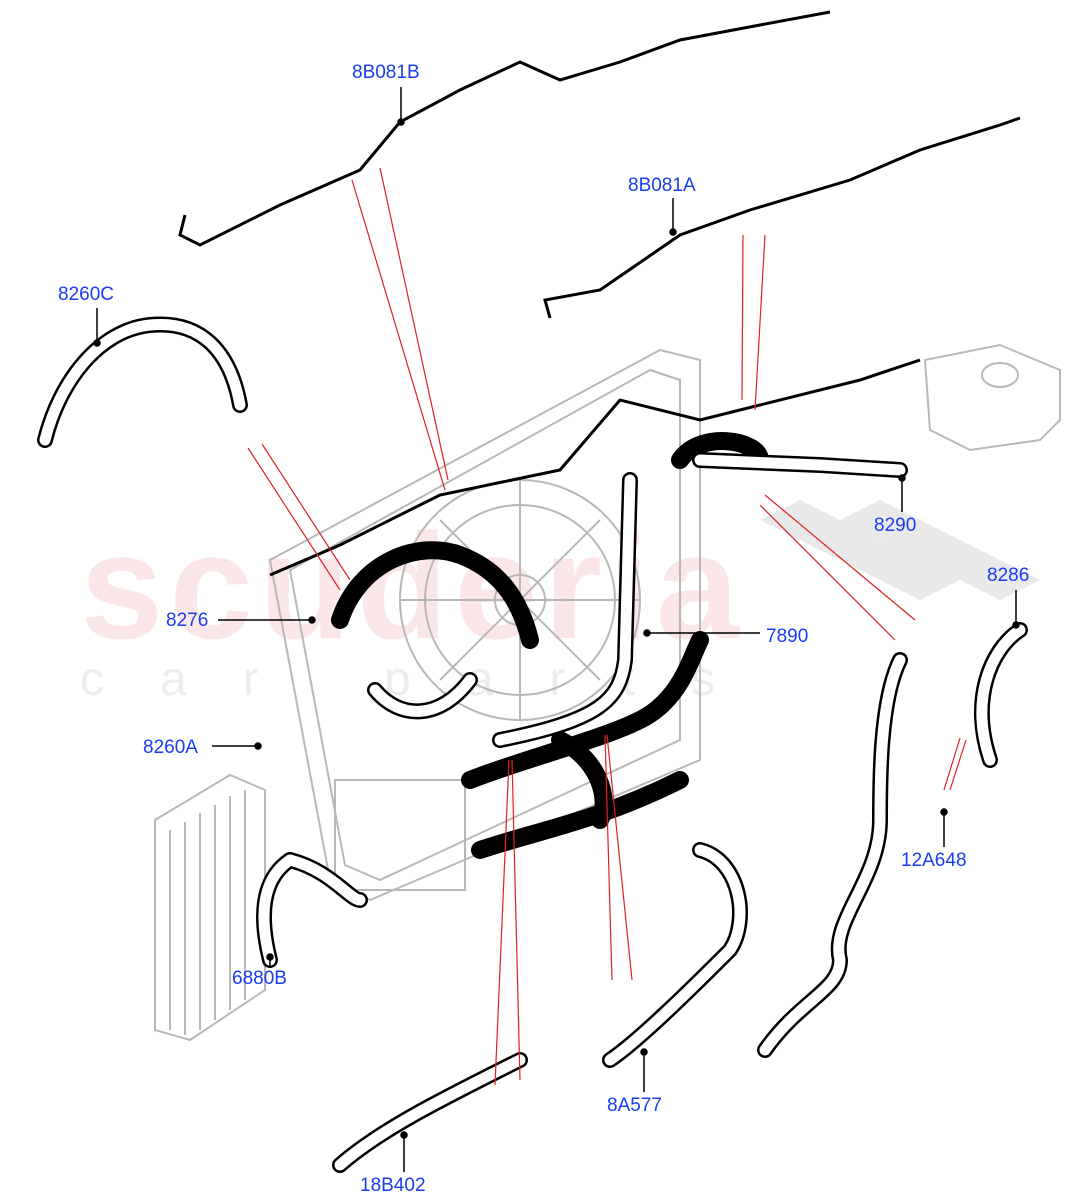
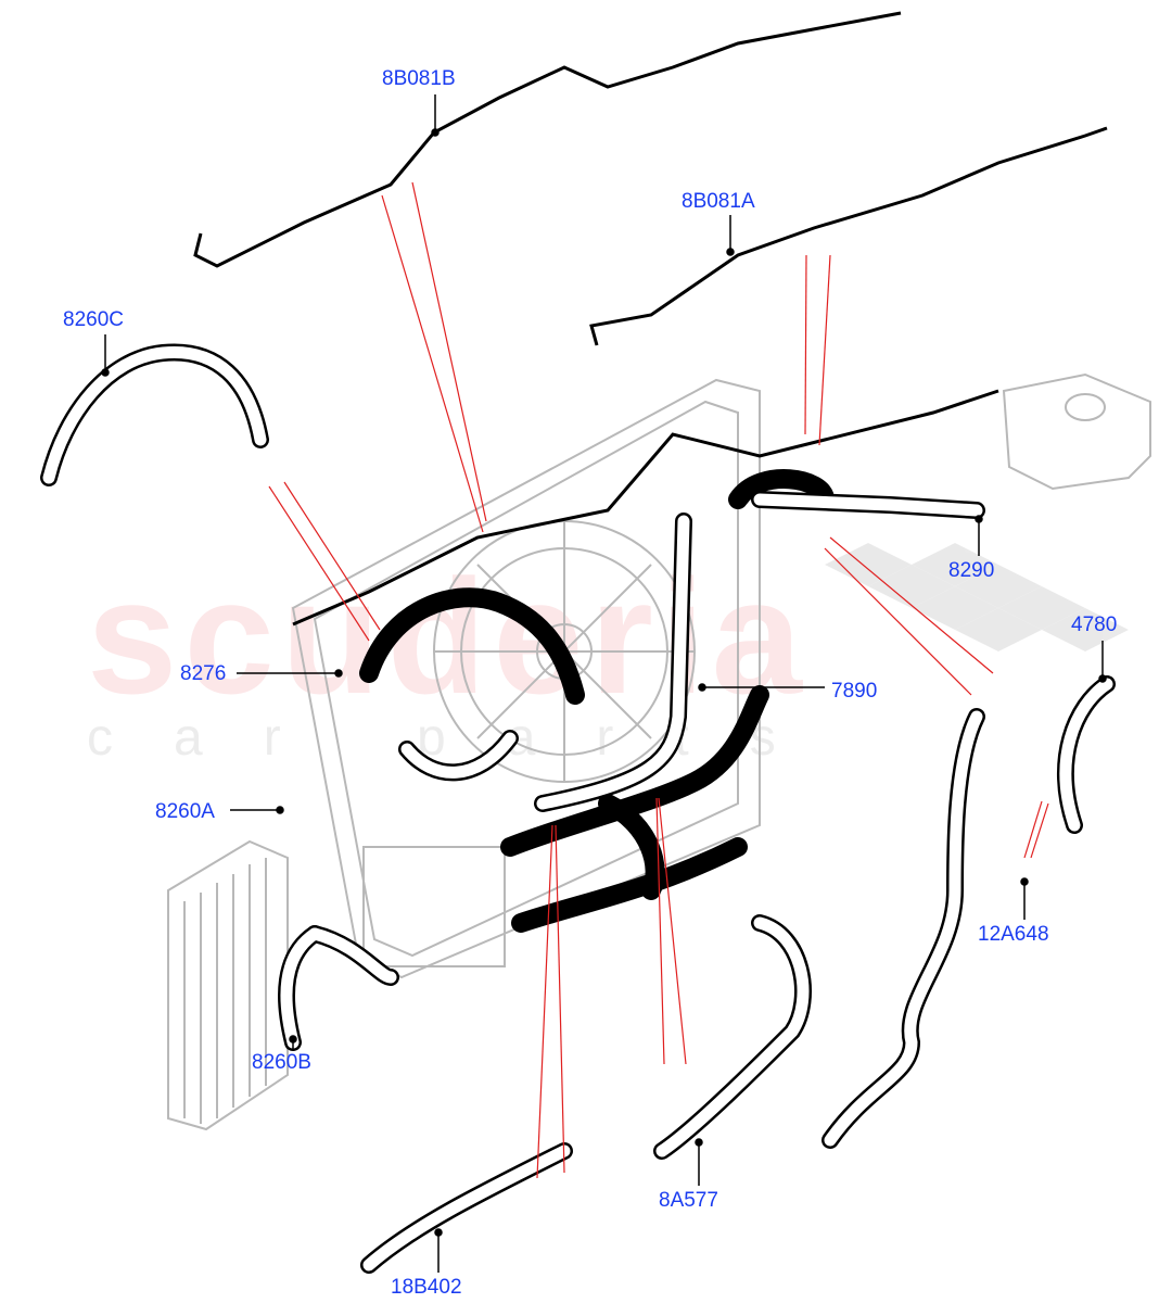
  car parts
  8B081B
  8B081A
  8260C
  8290
- 8286
+ 4780
  8276
  7890
  8260A
  12A648
- 6880B
+ 8260B
  8A577
  18B402
